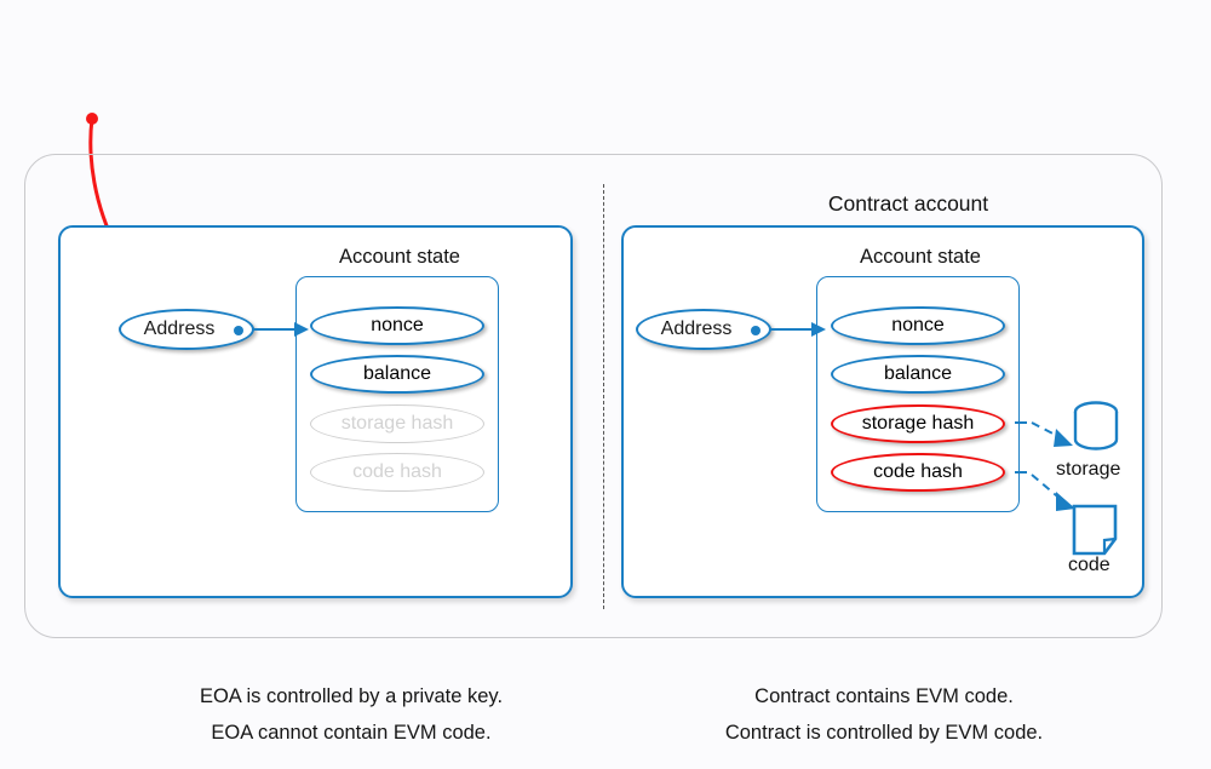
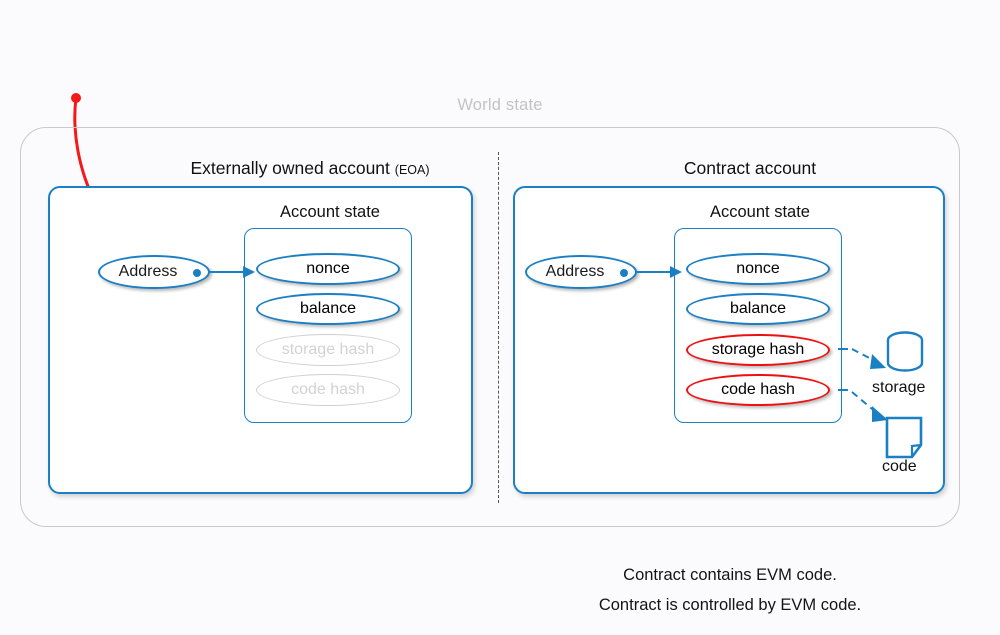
+ World state
+ Externally owned account (EOA)
  Account state
  Address
  nonce
  balance
  storage hash
  code hash
  Contract account
  Account state
  Address
  nonce
  balance
  storage hash
  code hash
  storage
  code
- EOA is controlled by a private key.
- EOA cannot contain EVM code.
  Contract contains EVM code.
  Contract is controlled by EVM code.
